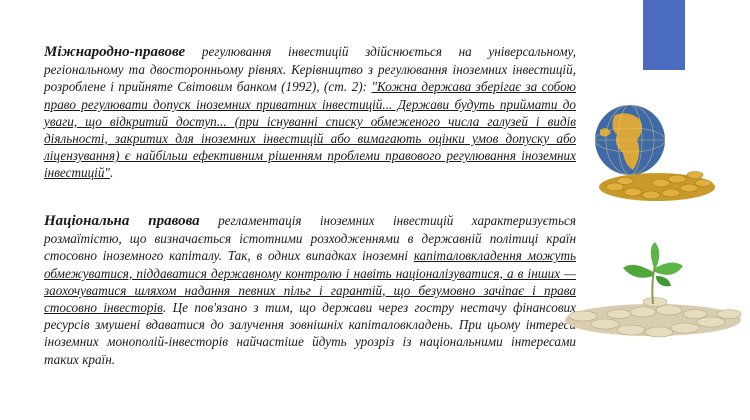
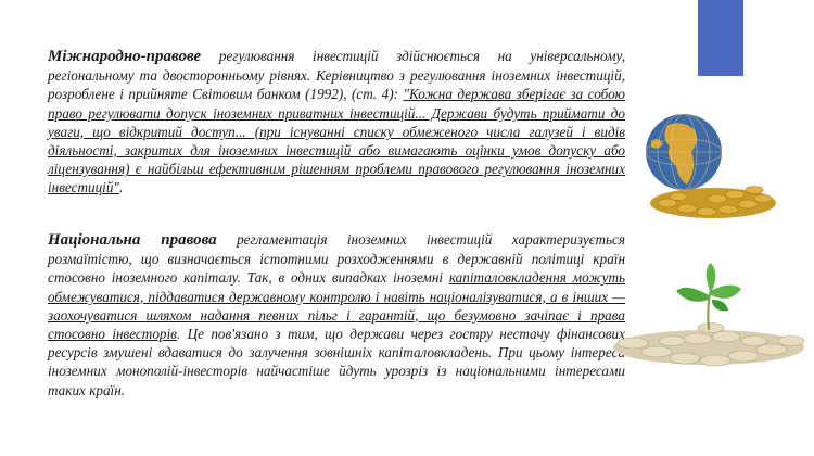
- Міжнародно-правове регулювання інвестицій здійснюється на універсальному, регіональному та двосторонньому рівнях. Керівництво з регулювання іноземних інвестицій, розроблене і прийняте Світовим банком (1992), (ст. 2): "Кожна держава зберігає за собою право регулювати допуск іноземних приватних інвестицій... Держави будуть приймати до уваги, що відкритий доступ... (при існуванні списку обмеженого числа галузей і видів діяльності, закритих для іноземних інвестицій або вимагають оцінки умов допуску або ліцензування) є найбільш ефективним рішенням проблеми правового регулювання іноземних інвестицій".
+ Міжнародно-правове регулювання інвестицій здійснюється на універсальному, регіональному та двосторонньому рівнях. Керівництво з регулювання іноземних інвестицій, розроблене і прийняте Світовим банком (1992), (ст. 4): "Кожна держава зберігає за собою право регулювати допуск іноземних приватних інвестицій... Держави будуть приймати до уваги, що відкритий доступ... (при існуванні списку обмеженого числа галузей і видів діяльності, закритих для іноземних інвестицій або вимагають оцінки умов допуску або ліцензування) є найбільш ефективним рішенням проблеми правового регулювання іноземних інвестицій".
  Національна правова регламентація іноземних інвестицій характеризується розмаїтістю, що визначається істотними розходженнями в державній політиці країн стосовно іноземного капіталу. Так, в одних випадках іноземні капіталовкладення можуть обмежуватися, піддаватися державному контролю і навіть націоналізуватися, а в інших — заохочуватися шляхом надання певних пільг і гарантій, що безумовно зачіпає і права стосовно інвесторів. Це пов'язано з тим, що держави через гостру нестачу фінансових ресурсів змушені вдаватися до залучення зовнішніх капіталовкладень. При цьому інтерес іноземних монополій-інвесторів найчастіше йдуть урозріз із національними інтересами таких країн.
